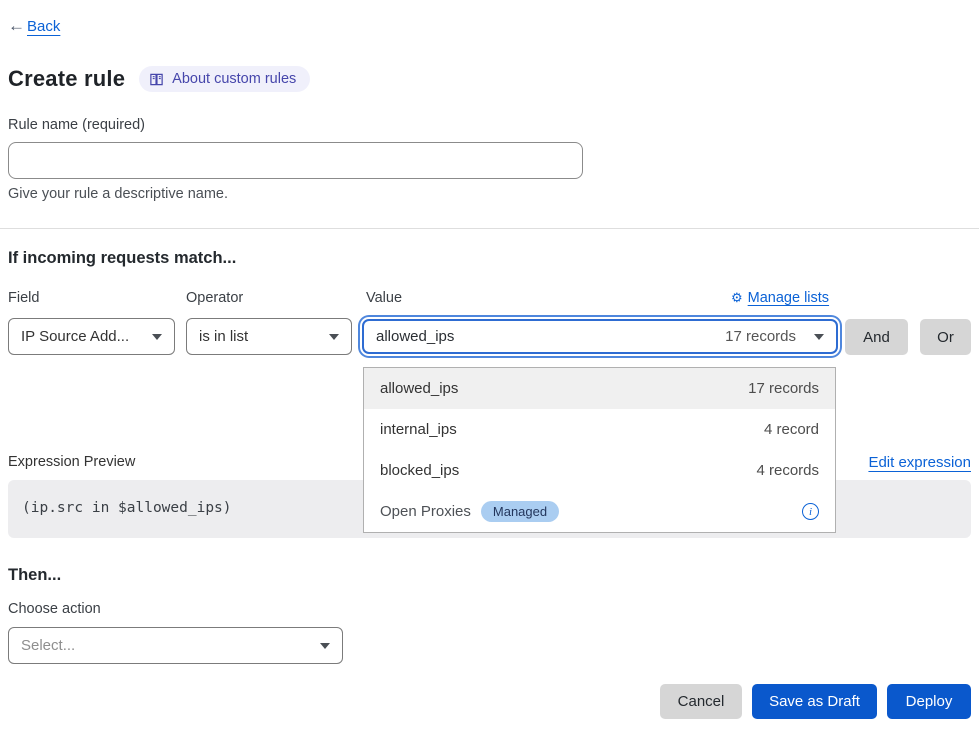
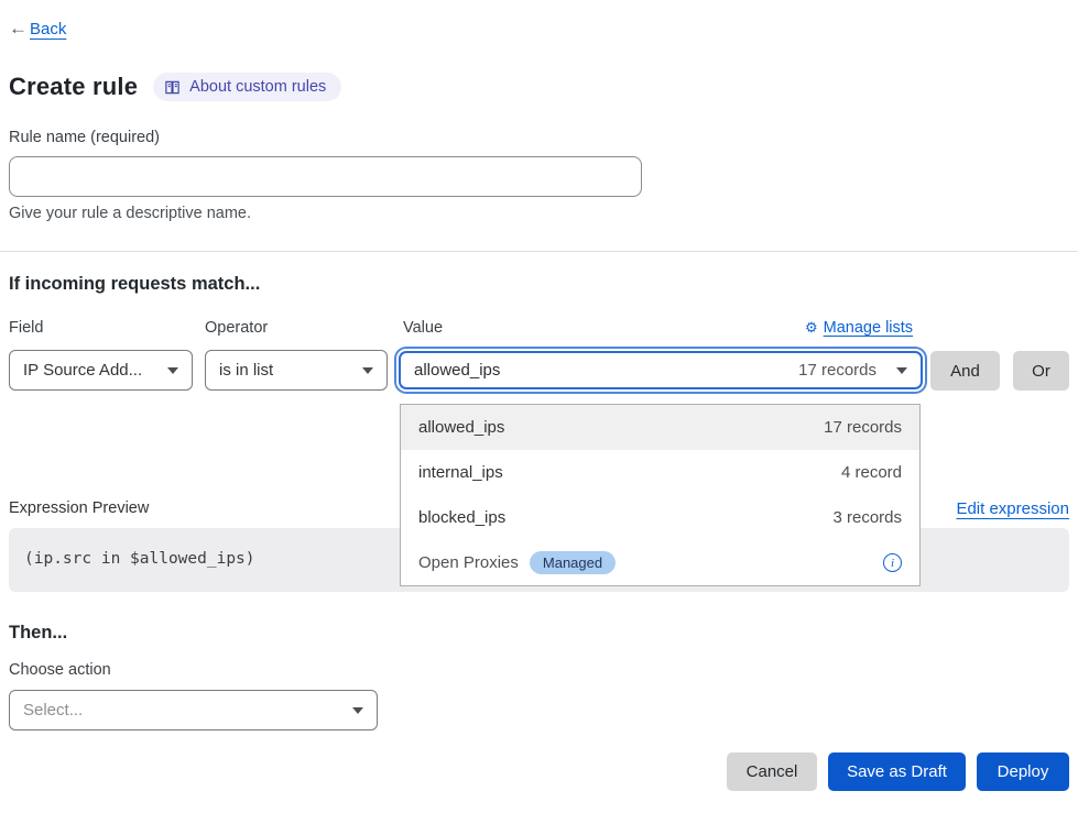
  ←
  Back
  Create rule
  About custom rules
  Rule name (required)
  Give your rule a descriptive name.
  If incoming requests match...
  Field
  Operator
  Value
  ⚙
  Manage lists
  IP Source Add...
  is in list
  allowed_ips
  17 records
  And
  Or
  allowed_ips
  17 records
  internal_ips
  4 record
  blocked_ips
- 4 records
+ 3 records
  Open Proxies
  Managed
  i
  Expression Preview
  Edit expression
  (ip.src in $allowed_ips)
  Then...
  Choose action
  Select...
  Cancel
  Save as Draft
  Deploy
